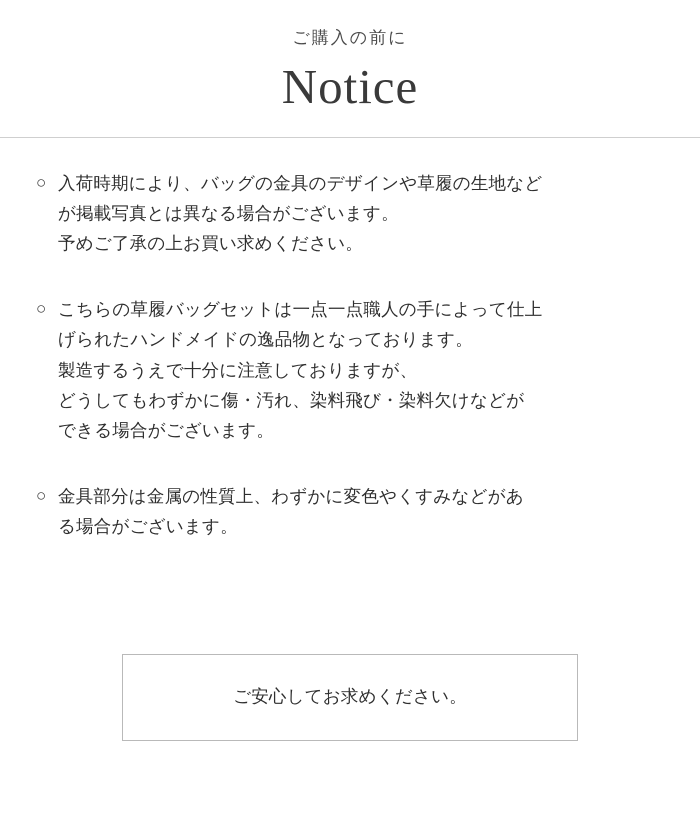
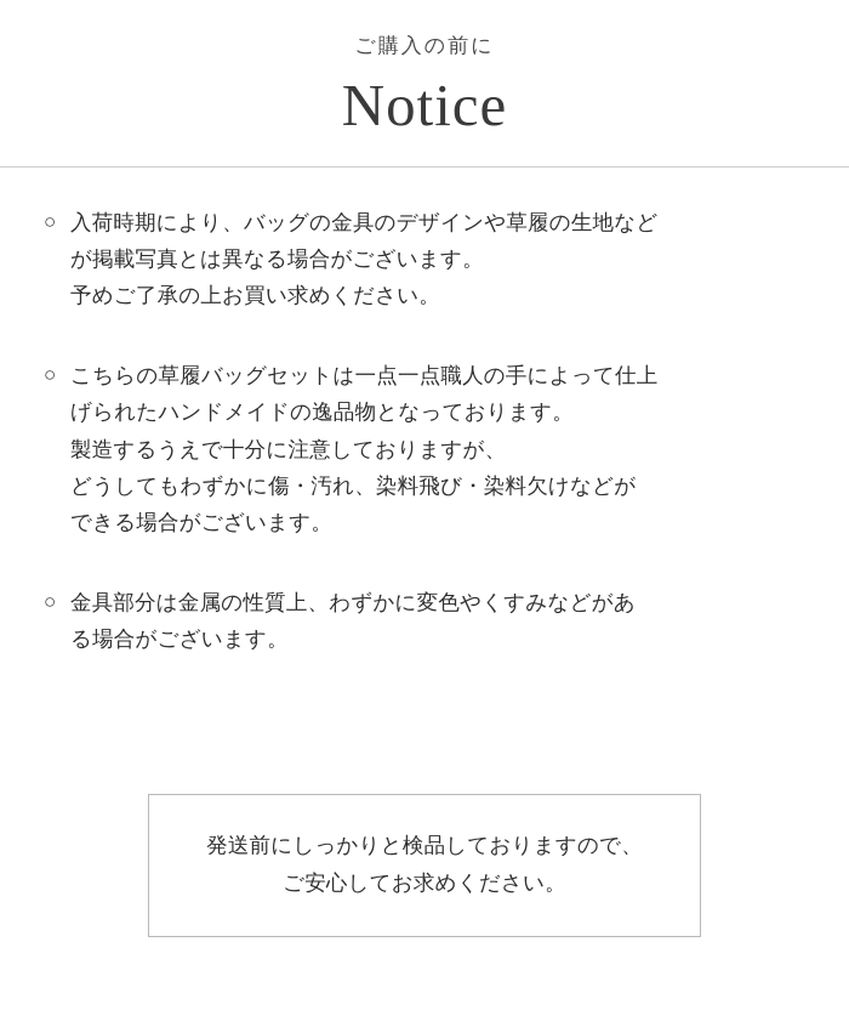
  ご購入の前に
  Notice
  ○
  入荷時期により、バッグの金具のデザインや草履の生地など
  が掲載写真とは異なる場合がございます。
  予めご了承の上お買い求めください。
  ○
  こちらの草履バッグセットは一点一点職人の手によって仕上
  げられたハンドメイドの逸品物となっております。
  製造するうえで十分に注意しておりますが、
  どうしてもわずかに傷・汚れ、染料飛び・染料欠けなどが
  できる場合がございます。
  ○
  金具部分は金属の性質上、わずかに変色やくすみなどがあ
  る場合がございます。
+ 発送前にしっかりと検品しておりますので、
  ご安心してお求めください。
